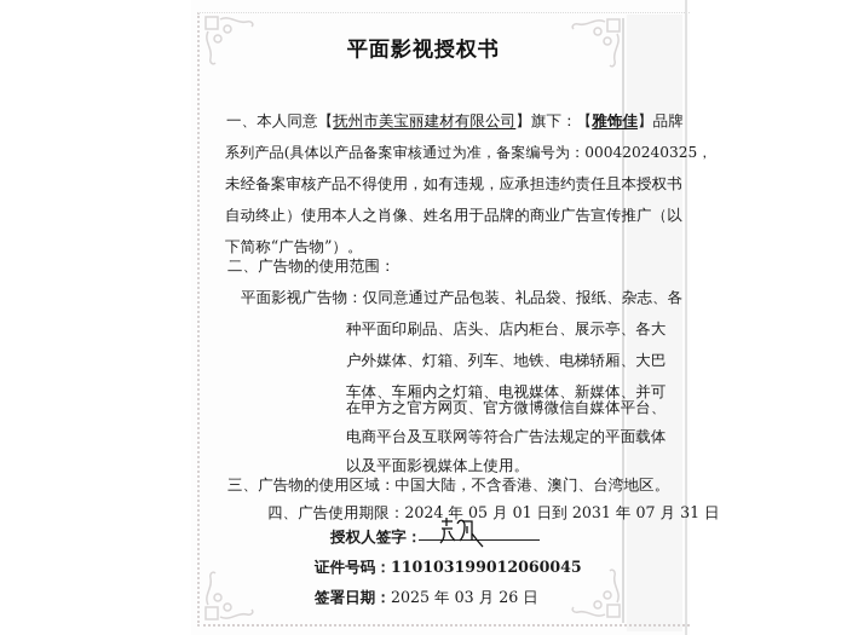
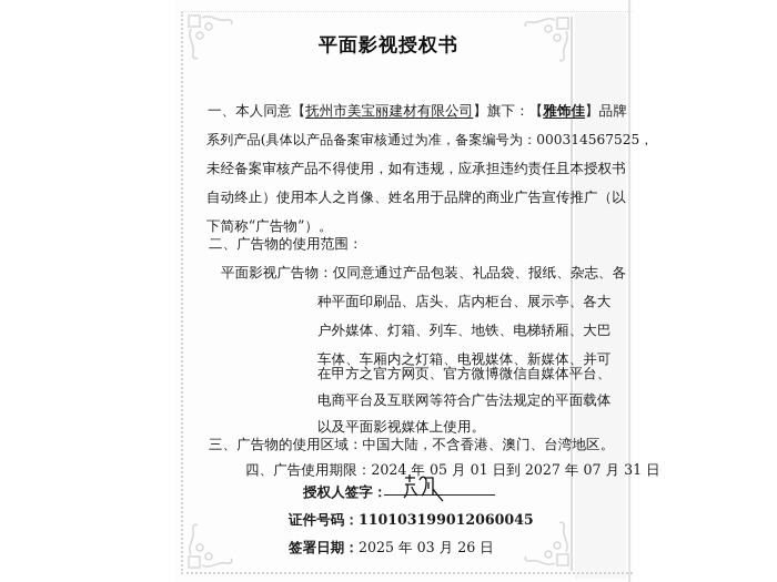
  平面影视授权书
  一、本人同意【抚州市美宝丽建材有限公司】旗下：【雅饰佳】品牌
- 系列产品(具体以产品备案审核通过为准，备案编号为：000420240325，
+ 系列产品(具体以产品备案审核通过为准，备案编号为：000314567525，
  未经备案审核产品不得使用，如有违规，应承担违约责任且本授权书
  自动终止）使用本人之肖像、姓名用于品牌的商业广告宣传推广（以
  下简称“广告物”）。
  二、广告物的使用范围：
  平面影视广告物：仅同意通过产品包装、礼品袋、报纸、杂志、各
  种平面印刷品、店头、店内柜台、展示亭、各大
  户外媒体、灯箱、列车、地铁、电梯轿厢、大巴
  车体、车厢内之灯箱、电视媒体、新媒体、并可
  在甲方之官方网页、官方微博微信自媒体平台、
  电商平台及互联网等符合广告法规定的平面载体
  以及平面影视媒体上使用。
  三、广告物的使用区域：中国大陆，不含香港、澳门、台湾地区。
- 四、广告使用期限：2024 年 05 月 01 日到 2031 年 07 月 31 日
+ 四、广告使用期限：2024 年 05 月 01 日到 2027 年 07 月 31 日
  授权人签字：
  证件号码：110103199012060045
  签署日期：2025 年 03 月 26 日
